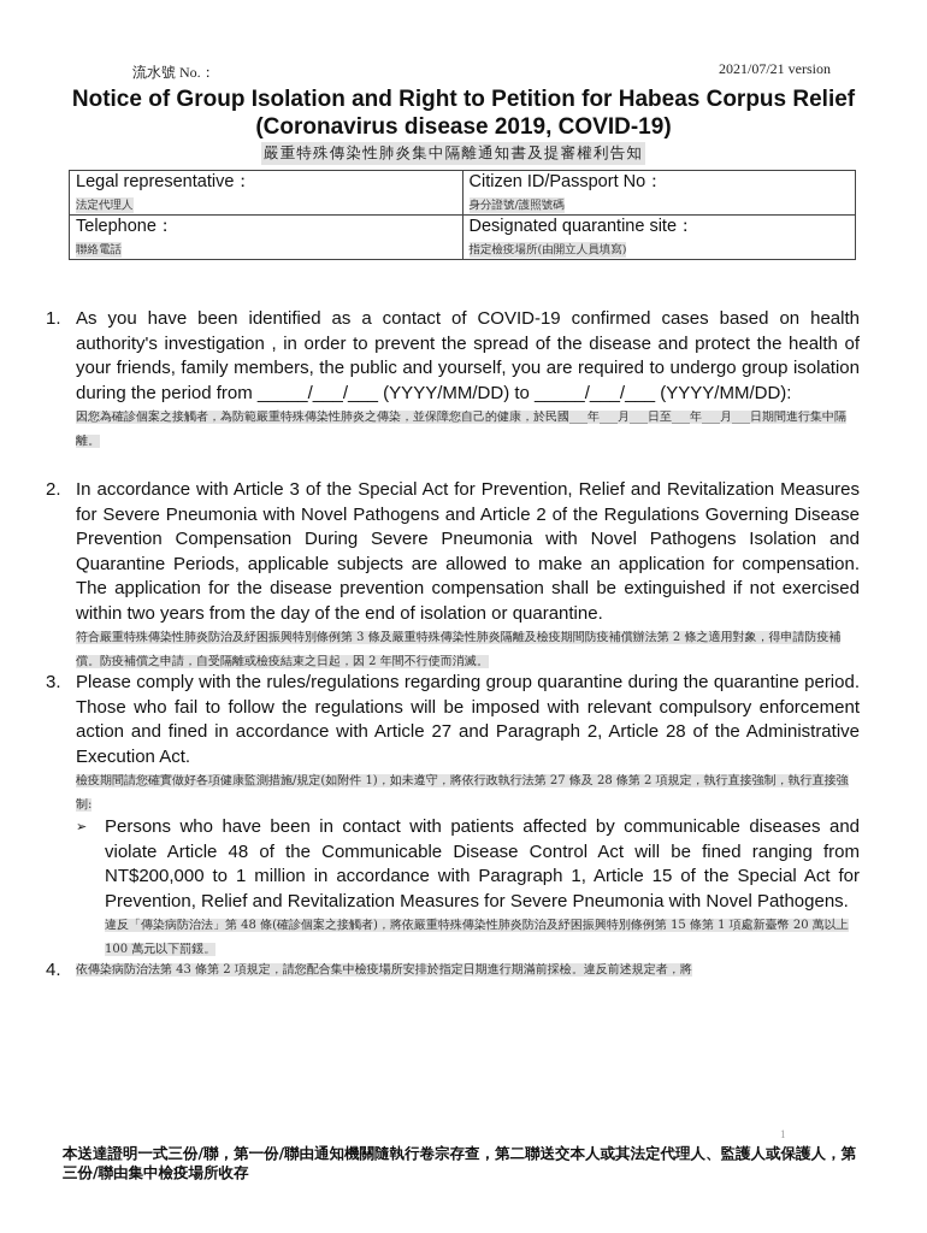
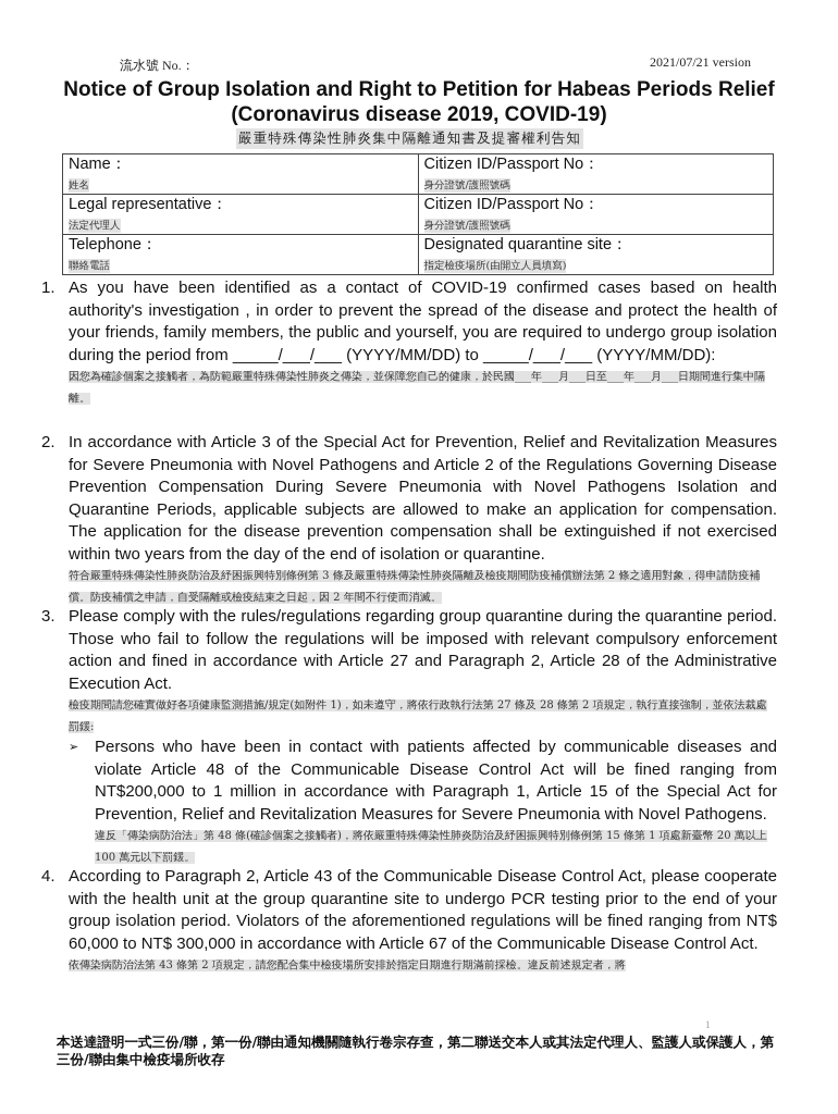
  流水號 No.：
  2021/07/21 version
- Notice of Group Isolation and Right to Petition for Habeas Corpus Relief
+ Notice of Group Isolation and Right to Petition for Habeas Periods Relief
  (Coronavirus disease 2019, COVID-19)
  嚴重特殊傳染性肺炎集中隔離通知書及提審權利告知
+ Name： 姓名	Citizen ID/Passport No： 身分證號/護照號碼
  Legal representative： 法定代理人	Citizen ID/Passport No： 身分證號/護照號碼
  Telephone： 聯絡電話	Designated quarantine site： 指定檢疫場所(由開立人員填寫)
  1.
  As you have been identified as a contact of COVID-19 confirmed cases based on health authority's investigation , in order to prevent the spread of the disease and protect the health of your friends, family members, the public and yourself, you are required to undergo group isolation during the period from _____/___/___ (YYYY/MM/DD) to _____/___/___ (YYYY/MM/DD):
  因您為確診個案之接觸者，為防範嚴重特殊傳染性肺炎之傳染，並保障您自己的健康，於民國___年___月___日至___年___月___日期間進行集中隔離。
  2.
  In accordance with Article 3 of the Special Act for Prevention, Relief and Revitalization Measures for Severe Pneumonia with Novel Pathogens and Article 2 of the Regulations Governing Disease Prevention Compensation During Severe Pneumonia with Novel Pathogens Isolation and Quarantine Periods, applicable subjects are allowed to make an application for compensation. The application for the disease prevention compensation shall be extinguished if not exercised within two years from the day of the end of isolation or quarantine.
  符合嚴重特殊傳染性肺炎防治及紓困振興特別條例第 3 條及嚴重特殊傳染性肺炎隔離及檢疫期間防疫補償辦法第 2 條之適用對象，得申請防疫補償。防疫補償之申請，自受隔離或檢疫結束之日起，因 2 年間不行使而消滅。
  3.
  Please comply with the rules/regulations regarding group quarantine during the quarantine period. Those who fail to follow the regulations will be imposed with relevant compulsory enforcement action and fined in accordance with Article 27 and Paragraph 2, Article 28 of the Administrative Execution Act.
- 檢疫期間請您確實做好各項健康監測措施/規定(如附件 1)，如未遵守，將依行政執行法第 27 條及 28 條第 2 項規定，執行直接強制，執行直接強制:
+ 檢疫期間請您確實做好各項健康監測措施/規定(如附件 1)，如未遵守，將依行政執行法第 27 條及 28 條第 2 項規定，執行直接強制，並依法裁處罰鍰:
  ➢
  Persons who have been in contact with patients affected by communicable diseases and violate Article 48 of the Communicable Disease Control Act will be fined ranging from NT$200,000 to 1 million in accordance with Paragraph 1, Article 15 of the Special Act for Prevention, Relief and Revitalization Measures for Severe Pneumonia with Novel Pathogens.
  違反「傳染病防治法」第 48 條(確診個案之接觸者)，將依嚴重特殊傳染性肺炎防治及紓困振興特別條例第 15 條第 1 項處新臺幣 20 萬以上 100 萬元以下罰鍰。
  4.
+ According to Paragraph 2, Article 43 of the Communicable Disease Control Act, please cooperate with the health unit at the group quarantine site to undergo PCR testing prior to the end of your group isolation period. Violators of the aforementioned regulations will be fined ranging from NT$ 60,000 to NT$ 300,000 in accordance with Article 67 of the Communicable Disease Control Act.
  依傳染病防治法第 43 條第 2 項規定，請您配合集中檢疫場所安排於指定日期進行期滿前採檢。違反前述規定者，將
  1
  本送達證明一式三份/聯，第一份/聯由通知機關隨執行卷宗存查，第二聯送交本人或其法定代理人、監護人或保護人，第三份/聯由集中檢疫場所收存
